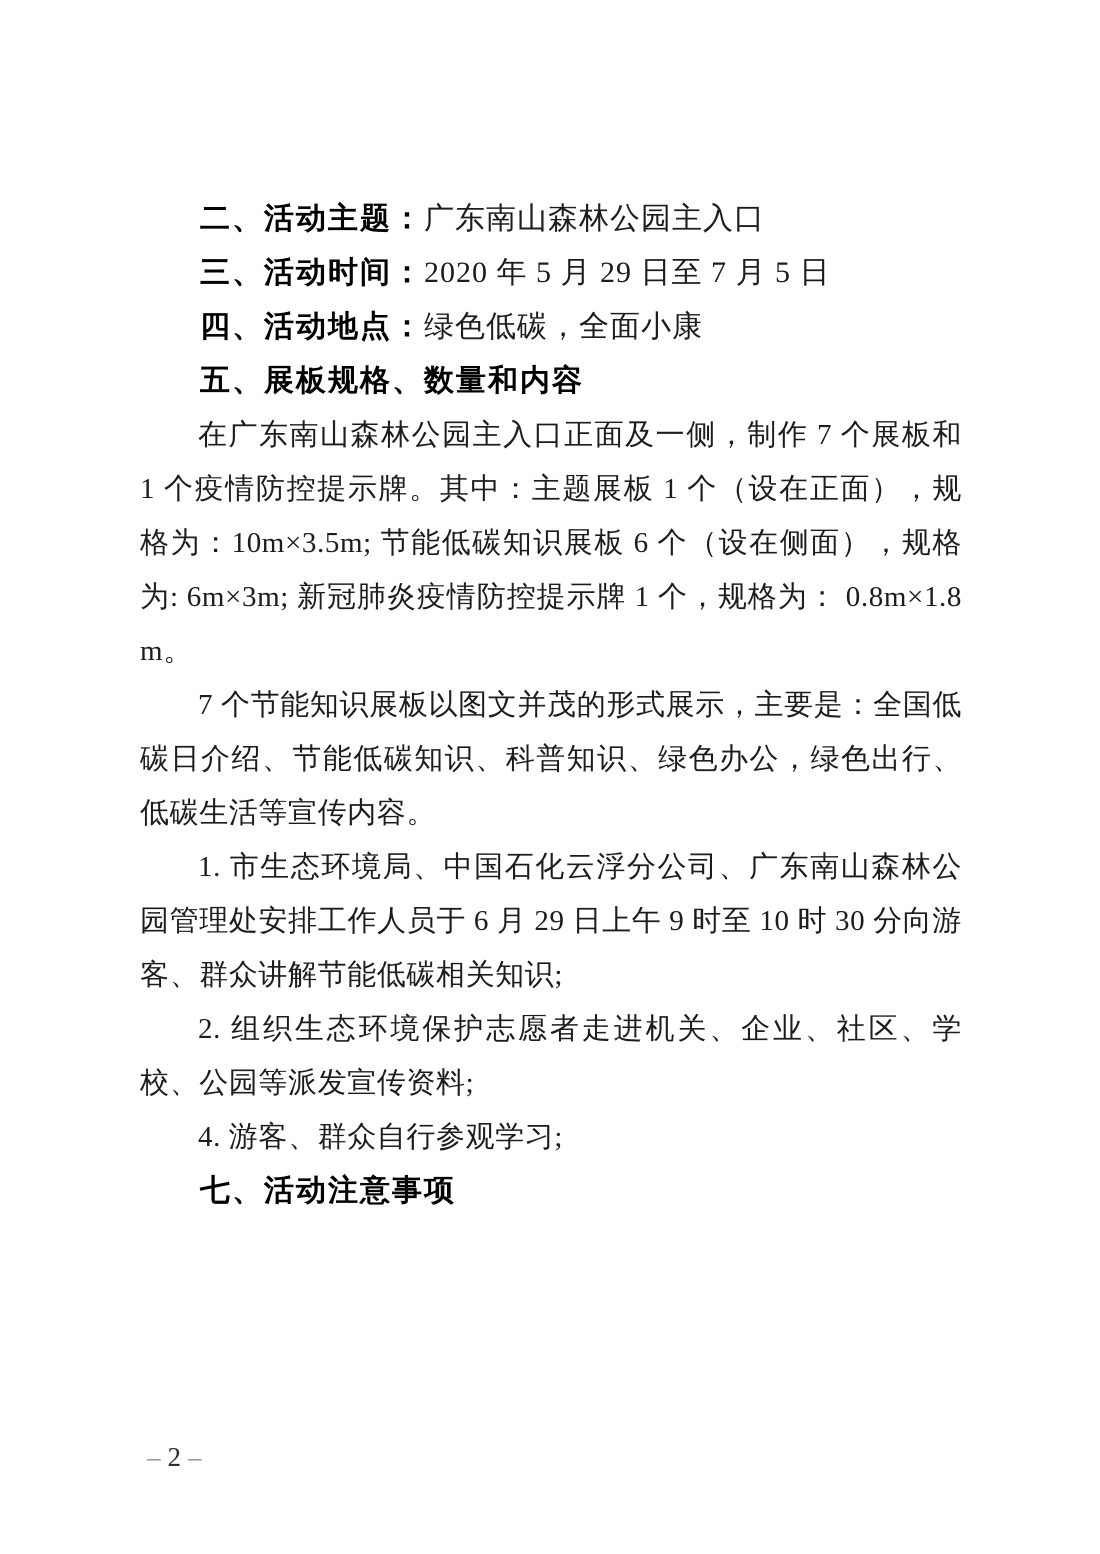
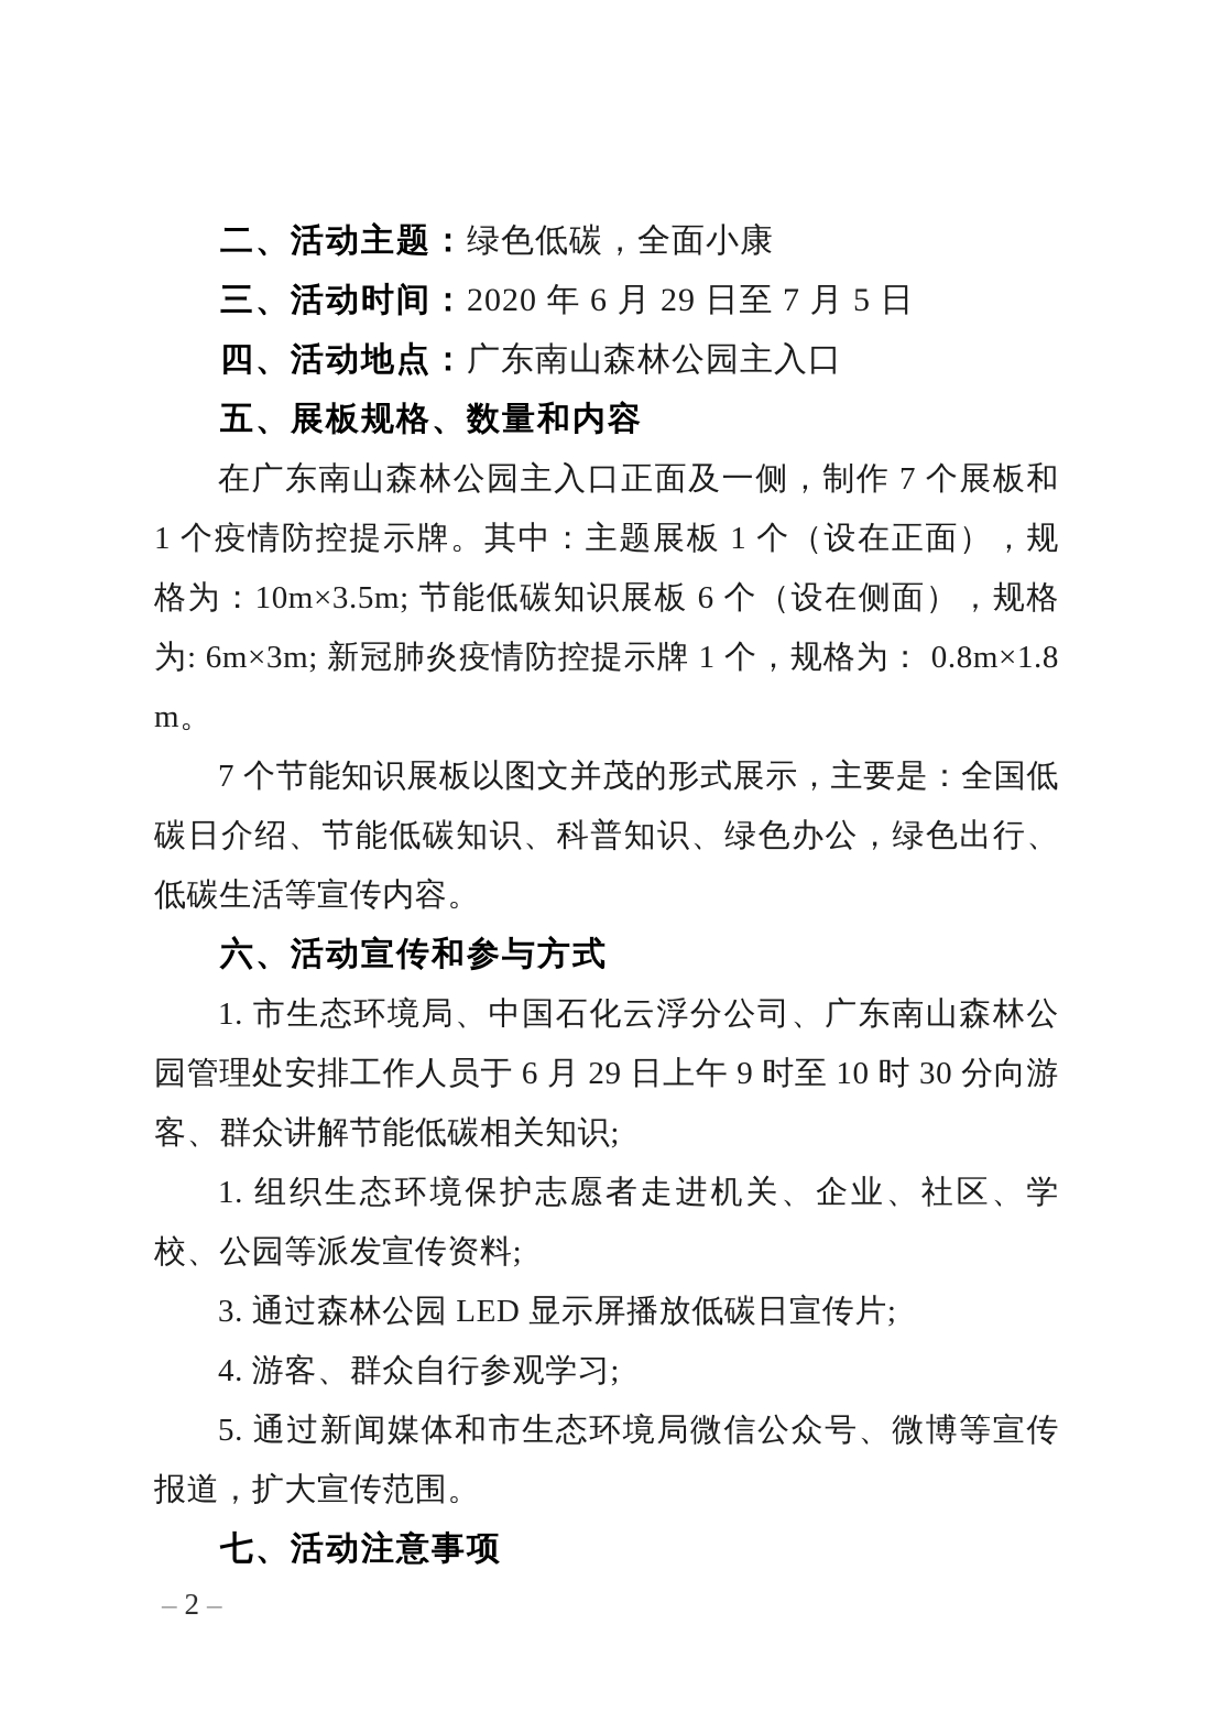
- 二、活动主题：广东南山森林公园主入口
+ 二、活动主题：绿色低碳，全面小康
- 三、活动时间：2020 年 5 月 29 日至 7 月 5 日
+ 三、活动时间：2020 年 6 月 29 日至 7 月 5 日
- 四、活动地点：绿色低碳，全面小康
+ 四、活动地点：广东南山森林公园主入口
  五、展板规格、数量和内容
  在广东南山森林公园主入口正面及一侧，制作 7 个展板和 1 个疫情防控提示牌。其中：主题展板 1 个（设在正面），规格为：10m×3.5m; 节能低碳知识展板 6 个（设在侧面），规格为: 6m×3m; 新冠肺炎疫情防控提示牌 1 个，规格为： 0.8m×1.8m。
  7 个节能知识展板以图文并茂的形式展示，主要是：全国低碳日介绍、节能低碳知识、科普知识、绿色办公，绿色出行、低碳生活等宣传内容。
+ 六、活动宣传和参与方式
  1. 市生态环境局、中国石化云浮分公司、广东南山森林公园管理处安排工作人员于 6 月 29 日上午 9 时至 10 时 30 分向游客、群众讲解节能低碳相关知识;
- 2. 组织生态环境保护志愿者走进机关、企业、社区、学校、公园等派发宣传资料;
+ 1. 组织生态环境保护志愿者走进机关、企业、社区、学校、公园等派发宣传资料;
+ 3. 通过森林公园 LED 显示屏播放低碳日宣传片;
  4. 游客、群众自行参观学习;
+ 5. 通过新闻媒体和市生态环境局微信公众号、微博等宣传报道，扩大宣传范围。
  七、活动注意事项
  – 2 –
